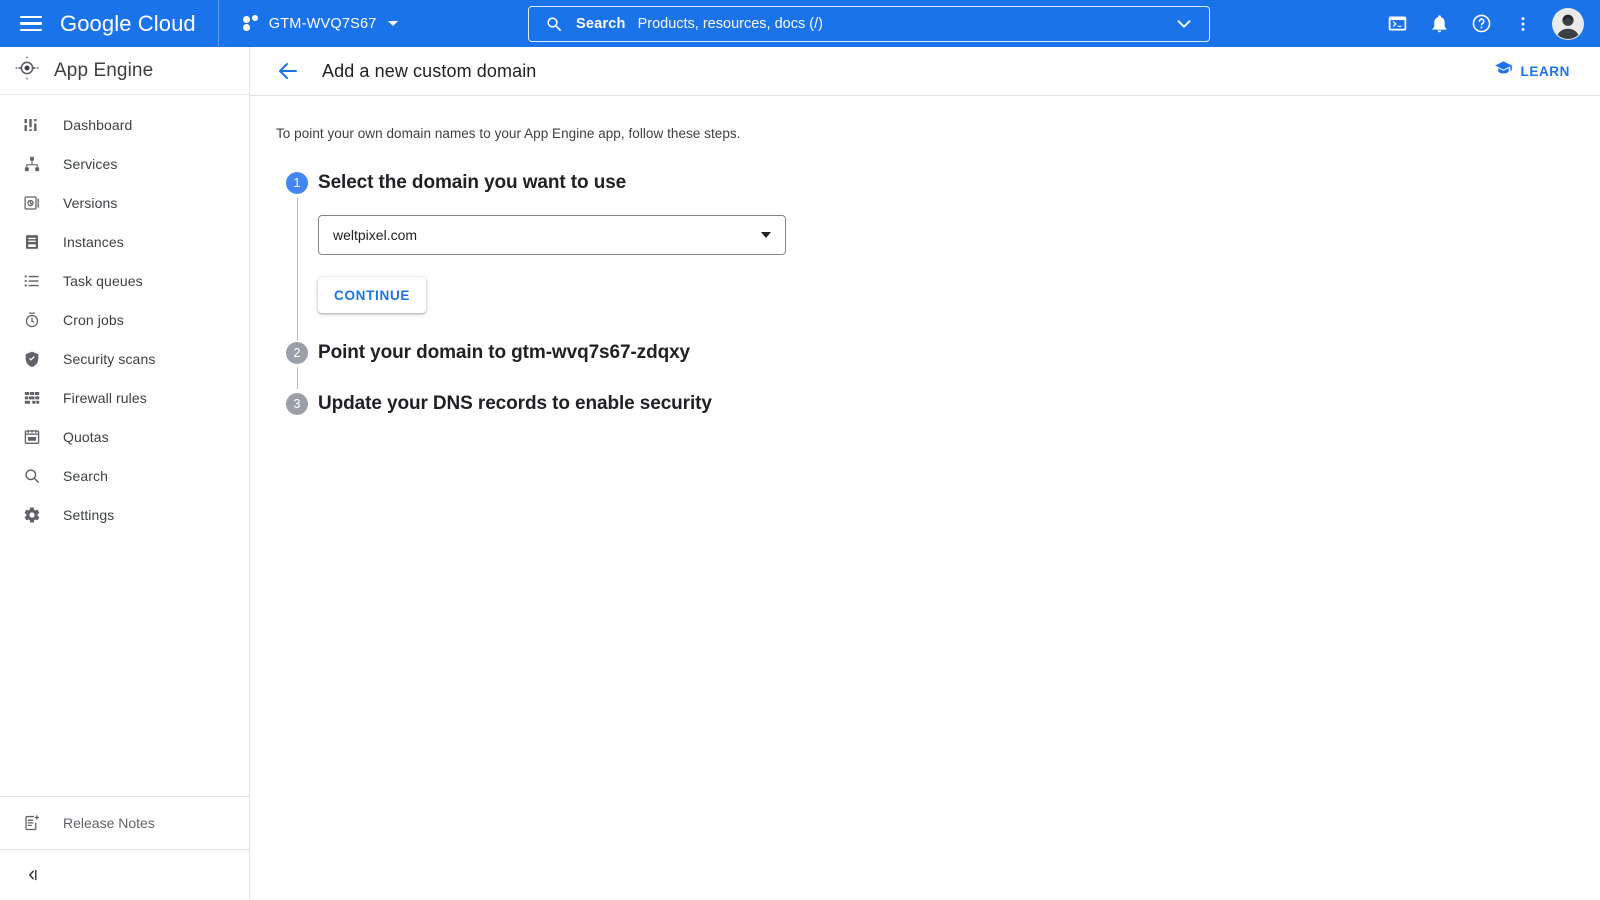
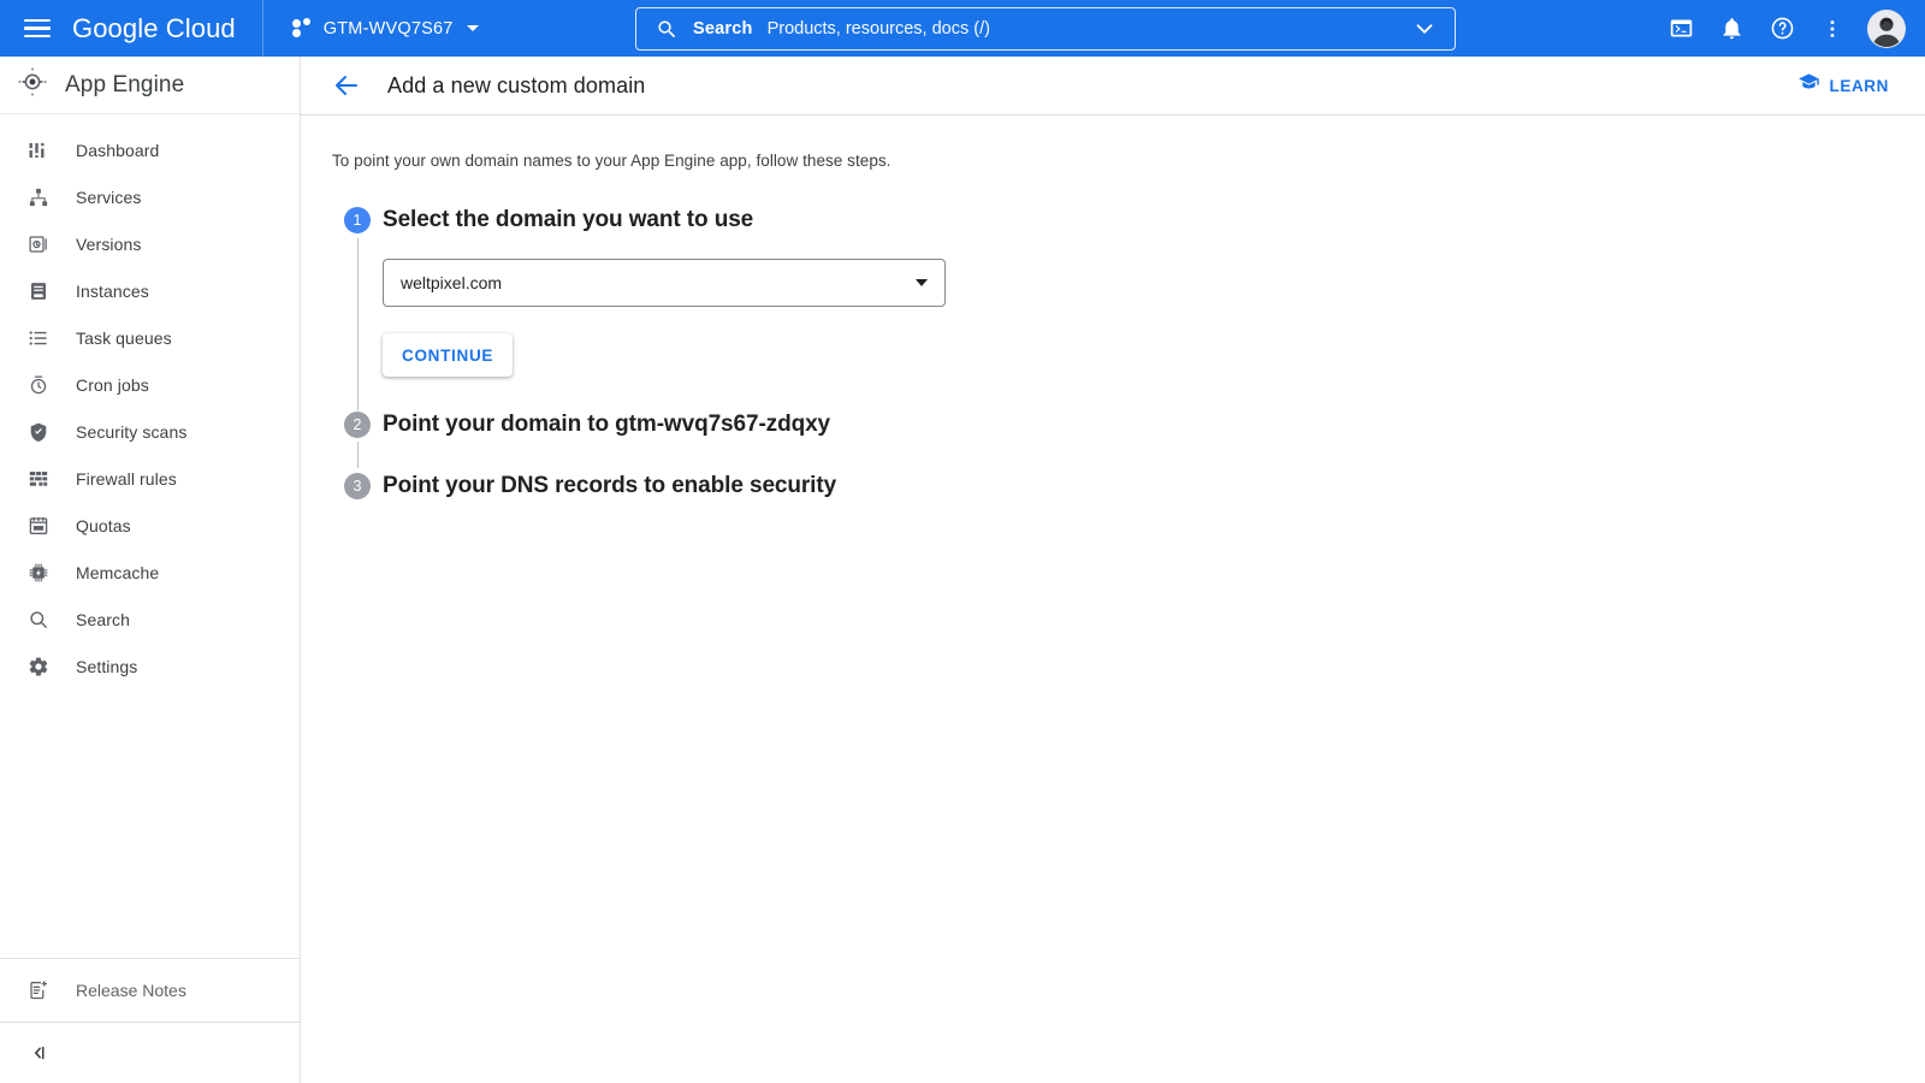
  Google Cloud
  GTM-WVQ7S67
  Search
  Products, resources, docs (/)
  App Engine
  Dashboard
  Services
  Versions
  Instances
  Task queues
  Cron jobs
  Security scans
  Firewall rules
  Quotas
+ Memcache
  Search
  Settings
  Release Notes
  Add a new custom domain
  LEARN
  To point your own domain names to your App Engine app, follow these steps.
  1
  Select the domain you want to use
  weltpixel.com
  CONTINUE
  2
  Point your domain to gtm-wvq7s67-zdqxy
  3
- Update your DNS records to enable security
+ Point your DNS records to enable security
